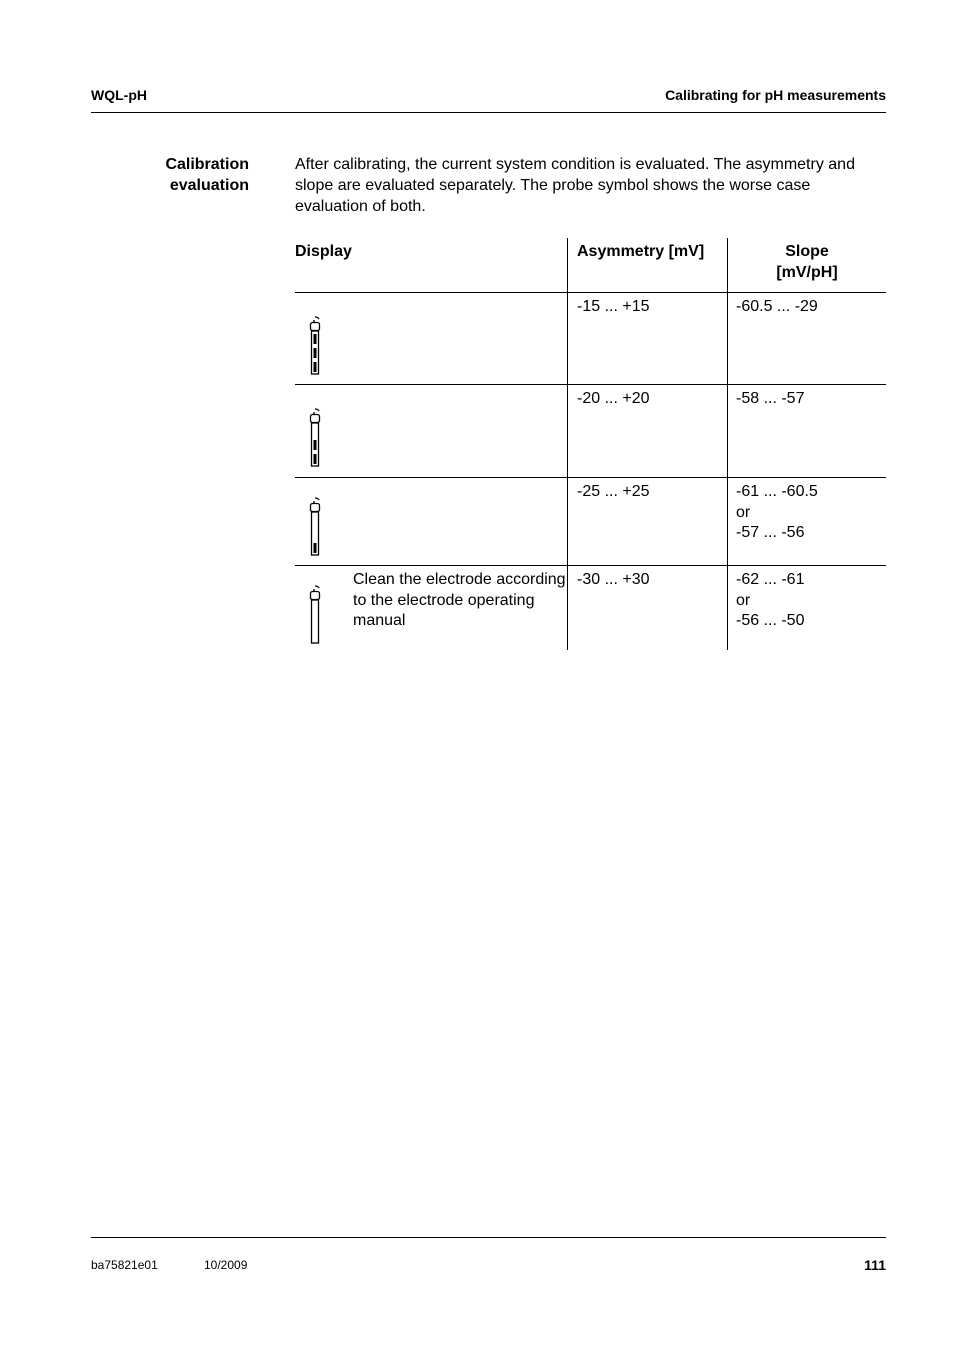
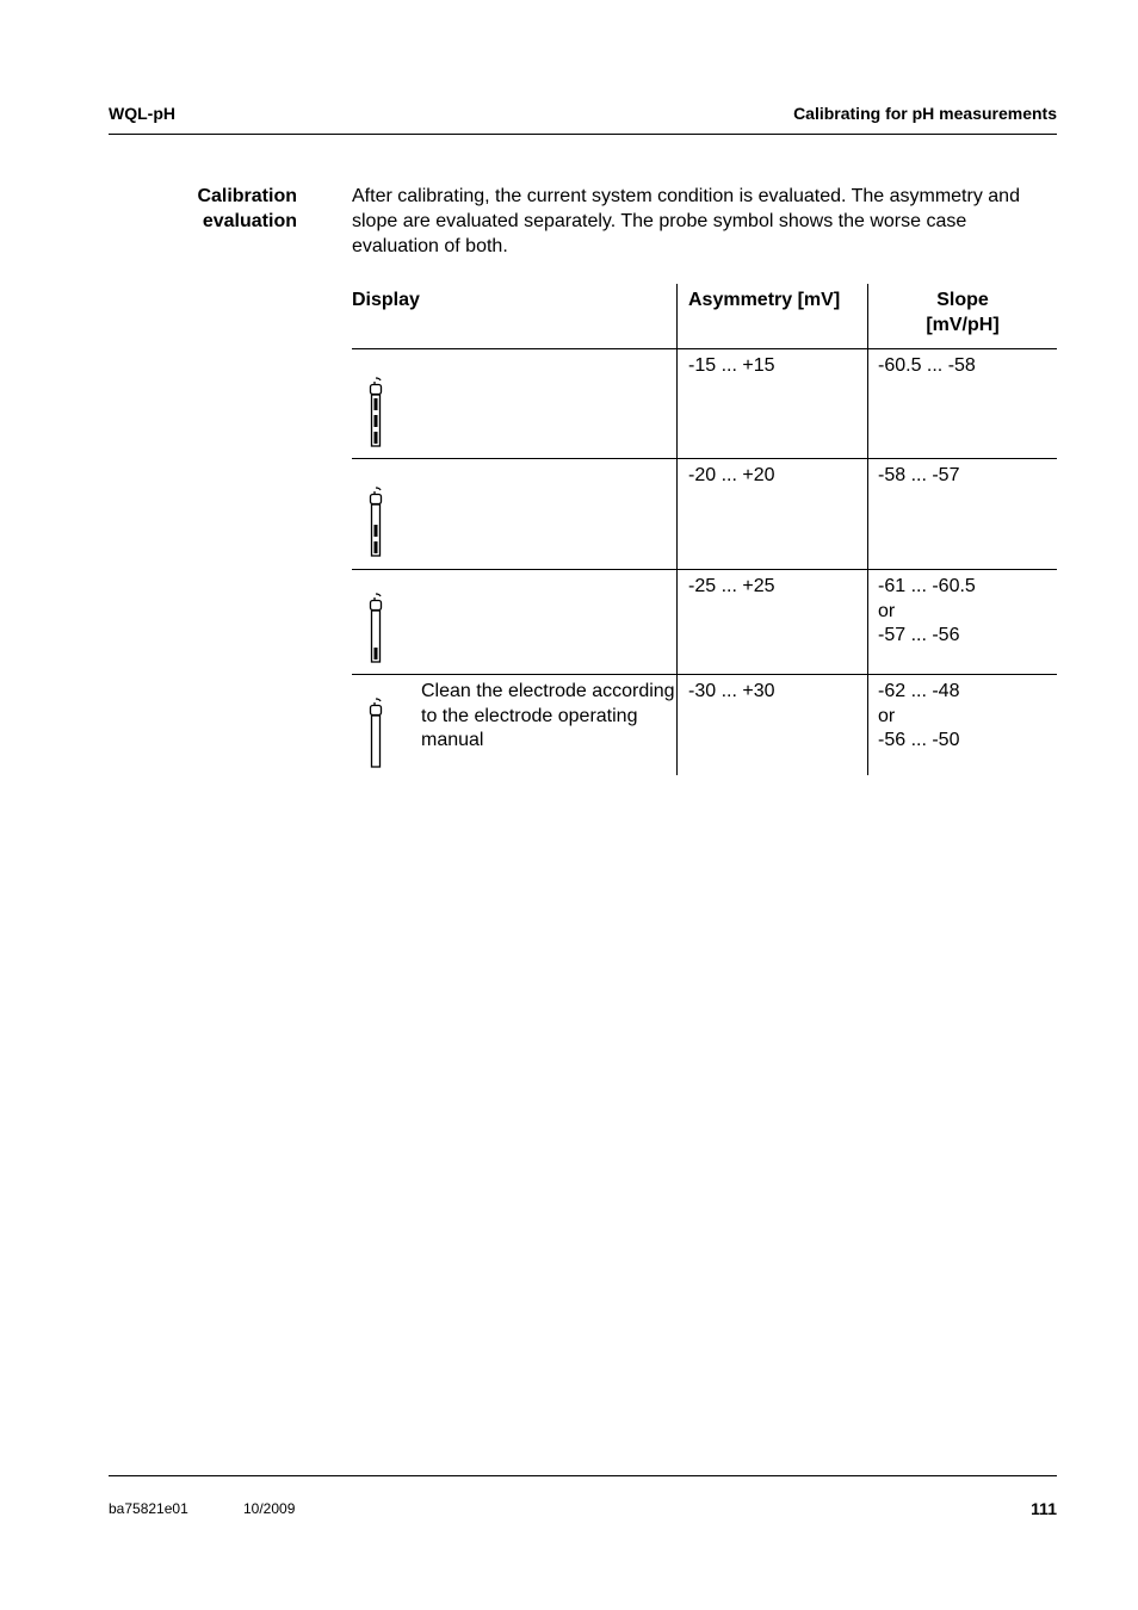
  WQL-pH
  Calibrating for pH measurements
  Calibration
  evaluation
  After calibrating, the current system condition is evaluated. The asymmetry and slope are evaluated separately. The probe symbol shows the worse case evaluation of both.
  Display
  Asymmetry [mV]
  Slope
  [mV/pH]
  -15 ... +15
- -60.5 ... -29
+ -60.5 ... -58
  -20 ... +20
  -58 ... -57
  -25 ... +25
  -61 ... -60.5
  or
  -57 ... -56
  Clean the electrode according to the electrode operating manual
  -30 ... +30
- -62 ... -61
+ -62 ... -48
  or
  -56 ... -50
  ba75821e01
  10/2009
  111
